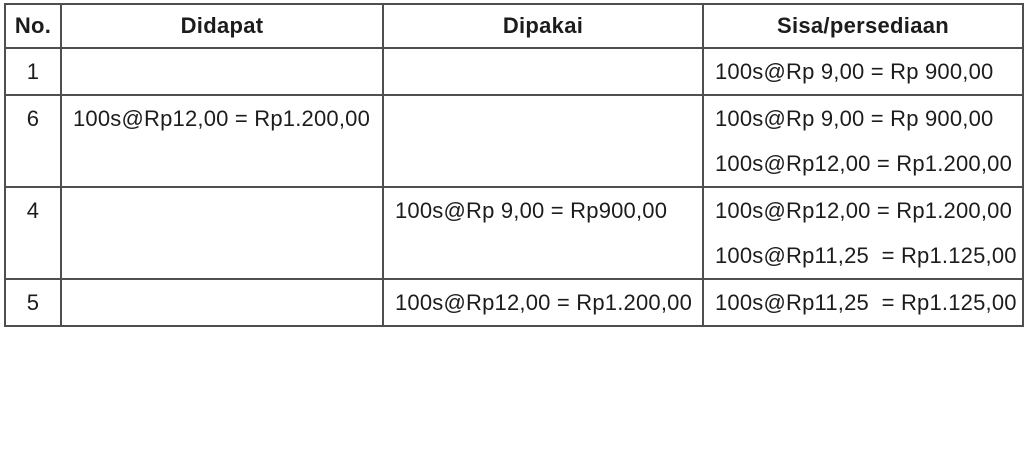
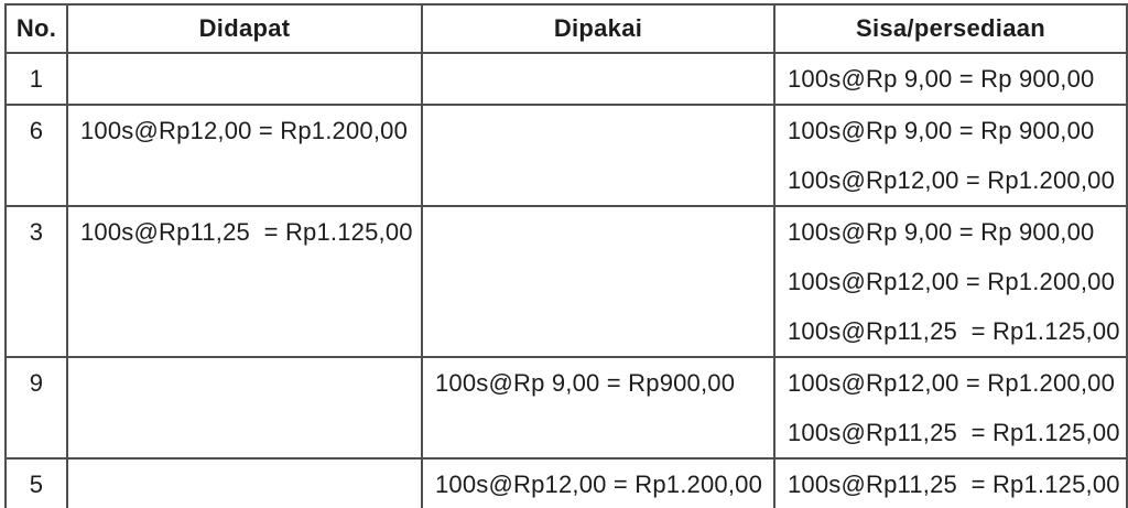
  No.	Didapat	Dipakai	Sisa/persediaan
  1			100s@Rp 9,00 = Rp 900,00
  6	100s@Rp12,00 = Rp1.200,00		100s@Rp 9,00 = Rp 900,00100s@Rp12,00 = Rp1.200,00
+ 3	100s@Rp11,25 = Rp1.125,00		100s@Rp 9,00 = Rp 900,00100s@Rp12,00 = Rp1.200,00100s@Rp11,25 = Rp1.125,00
- 4		100s@Rp 9,00 = Rp900,00	100s@Rp12,00 = Rp1.200,00100s@Rp11,25 = Rp1.125,00
+ 9		100s@Rp 9,00 = Rp900,00	100s@Rp12,00 = Rp1.200,00100s@Rp11,25 = Rp1.125,00
  5		100s@Rp12,00 = Rp1.200,00	100s@Rp11,25 = Rp1.125,00
